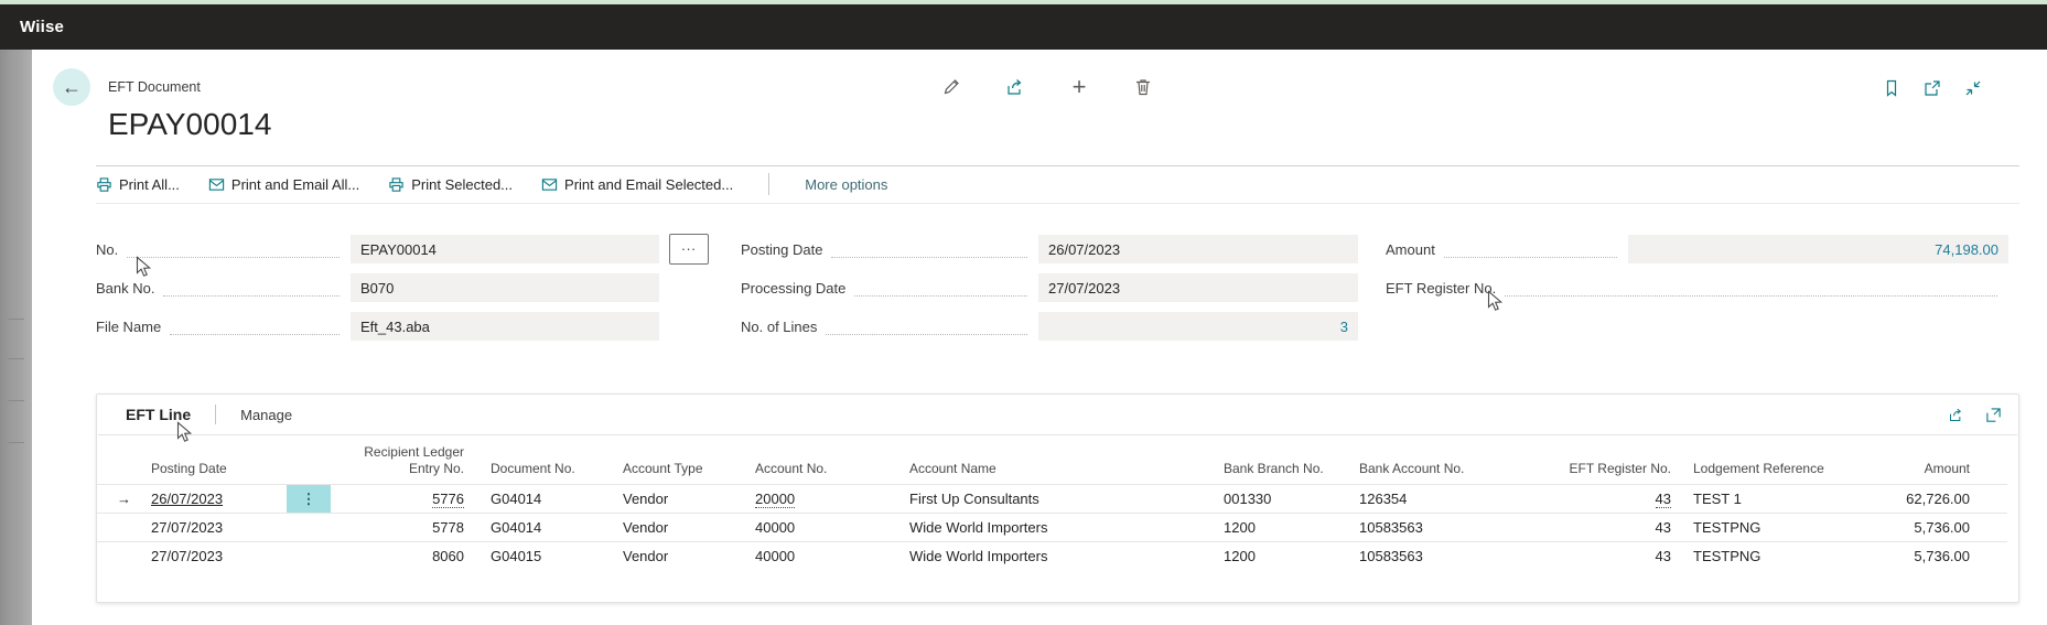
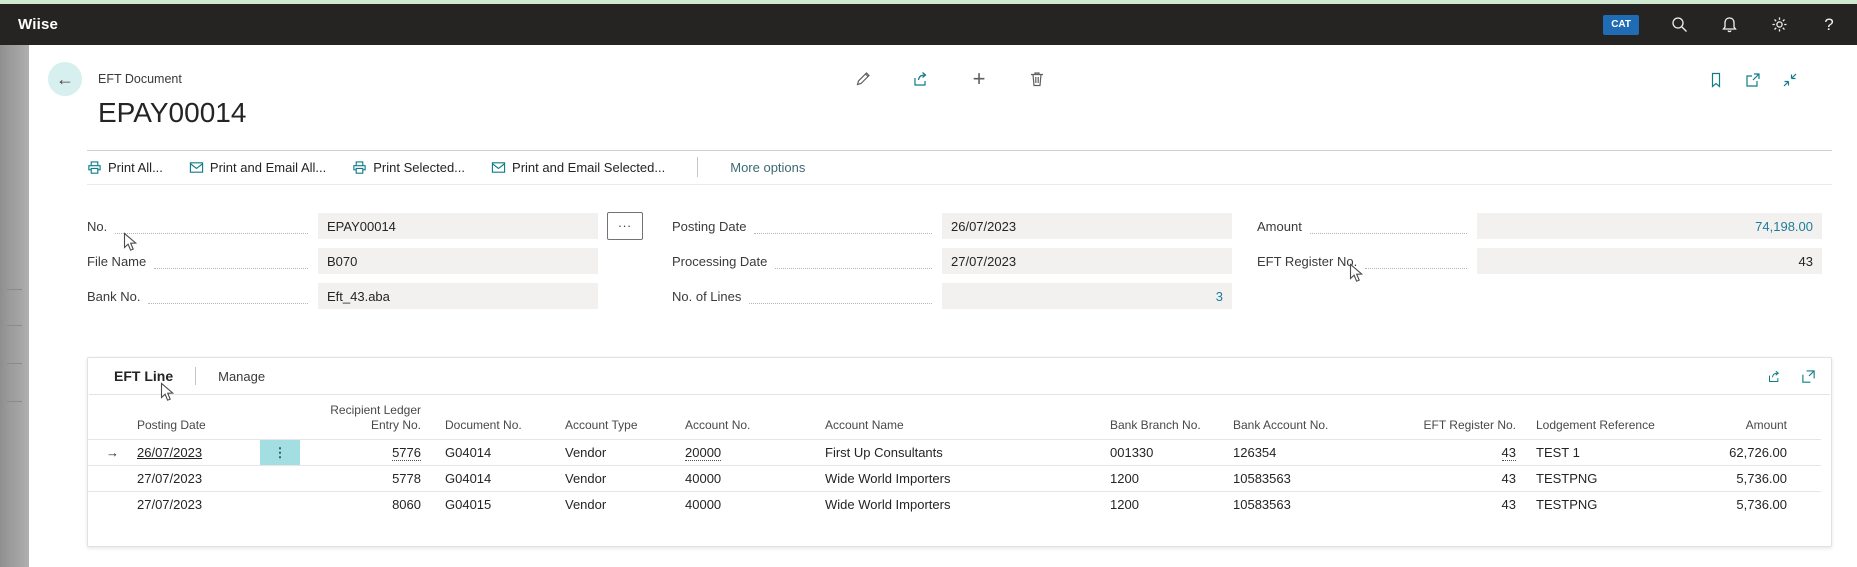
  Wiise
+ CAT
+ ?
  ←
  EFT Document
  EPAY00014
  +
  Print All...
  Print and Email All...
  Print Selected...
  Print and Email Selected...
  More options
  No.
  EPAY00014
  ...
- Bank No.
+ File Name
  B070
- File Name
+ Bank No.
  Eft_43.aba
  Posting Date
  26/07/2023
  Processing Date
  27/07/2023
  No. of Lines
  3
  Amount
  74,198.00
  EFT Register No.
+ 43
  EFT Line
  Manage
  	Posting Date		Recipient Ledger Entry No.	Document No.	Account Type	Account No.	Account Name	Bank Branch No.	Bank Account No.	EFT Register No.	Lodgement Reference	Amount
  →	26/07/2023	⋮	5776	G04014	Vendor	20000	First Up Consultants	001330	126354	43	TEST 1	62,726.00
  	27/07/2023		5778	G04014	Vendor	40000	Wide World Importers	1200	10583563	43	TESTPNG	5,736.00
  	27/07/2023		8060	G04015	Vendor	40000	Wide World Importers	1200	10583563	43	TESTPNG	5,736.00
